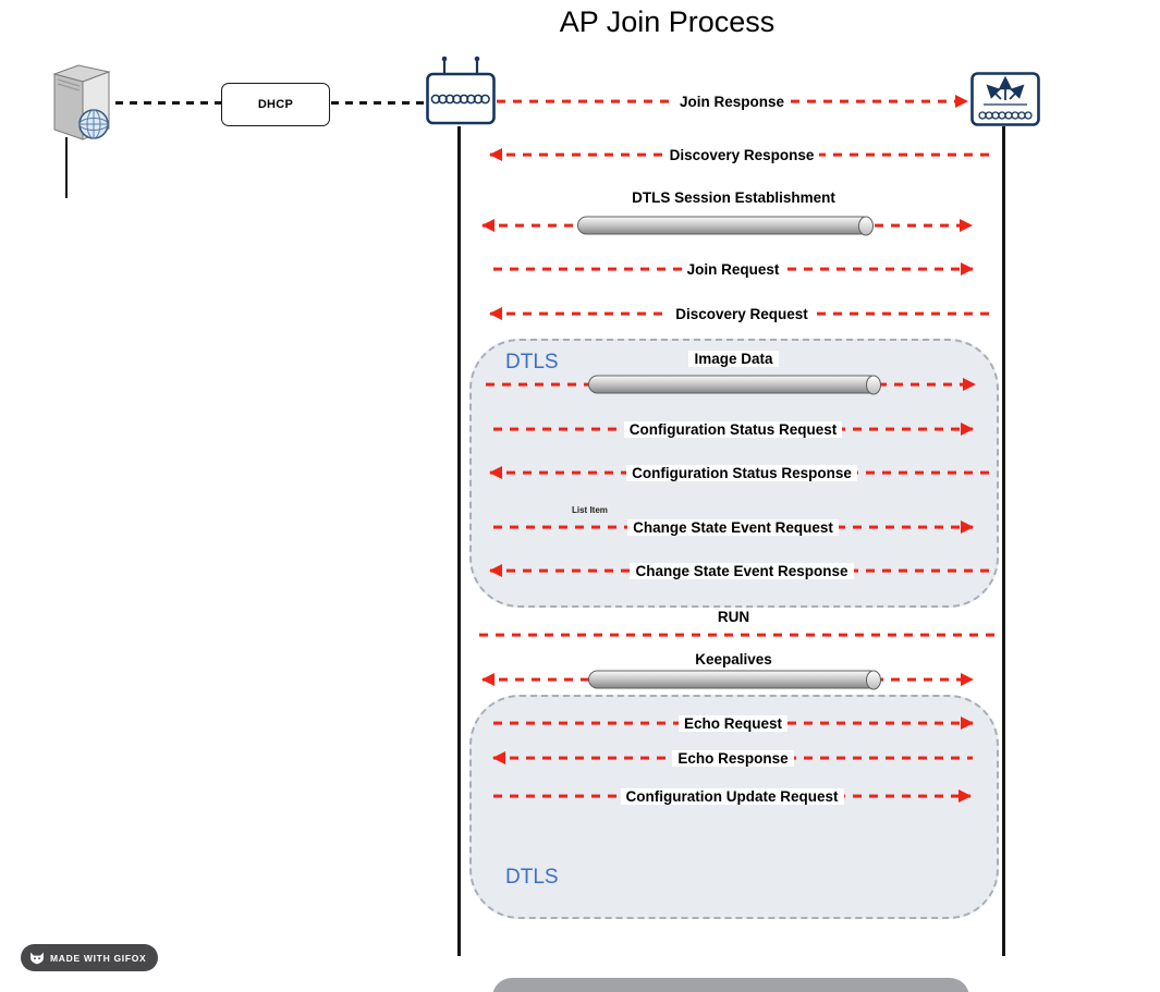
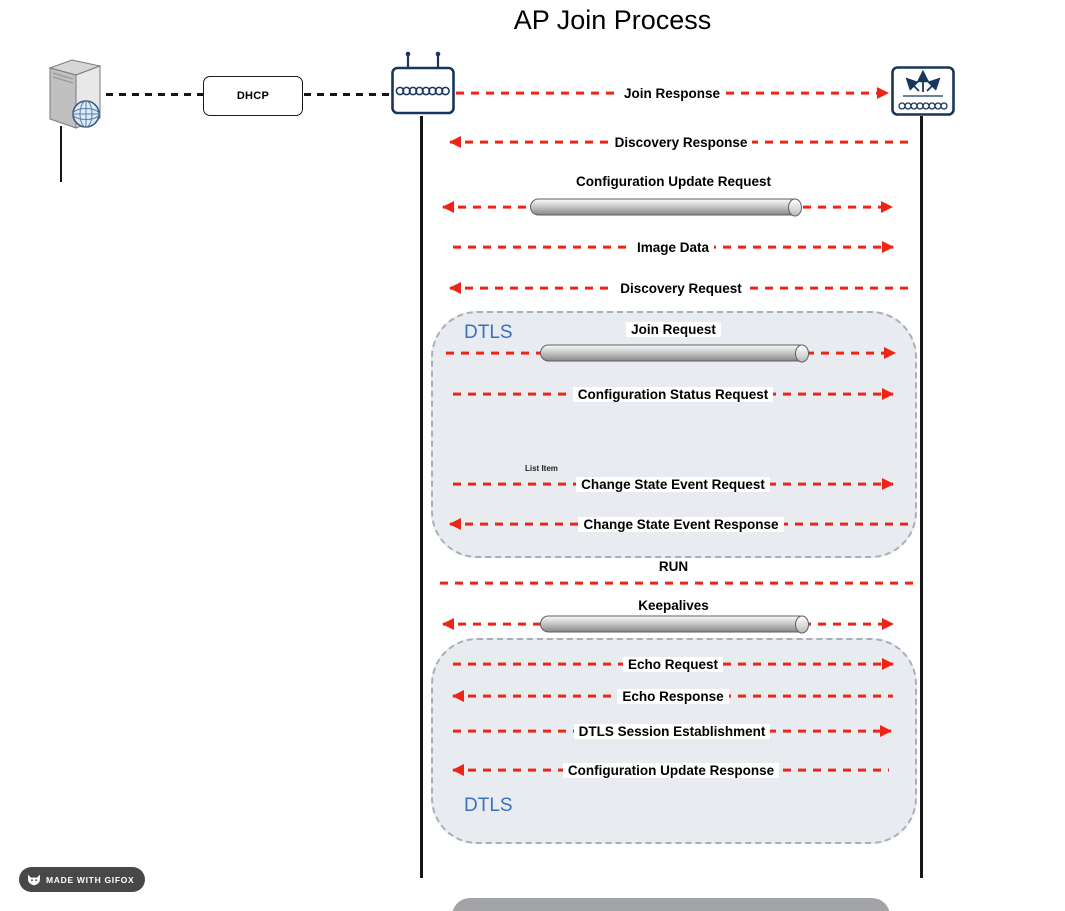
  AP Join Process
  DHCP
  DTLS
  DTLS
  Join Response
  Discovery Response
- DTLS Session Establishment
+ Configuration Update Request
- Join Request
+ Image Data
  Discovery Request
- Image Data
+ Join Request
  Configuration Status Request
- Configuration Status Response
  List Item
  Change State Event Request
  Change State Event Response
  RUN
  Keepalives
  Echo Request
  Echo Response
- Configuration Update Request
+ DTLS Session Establishment
+ Configuration Update Response
  MADE WITH GIFOX
